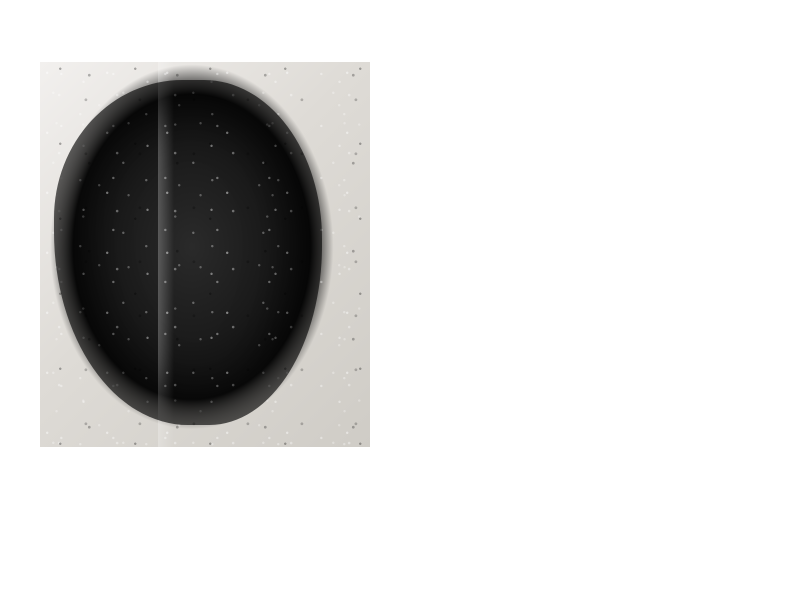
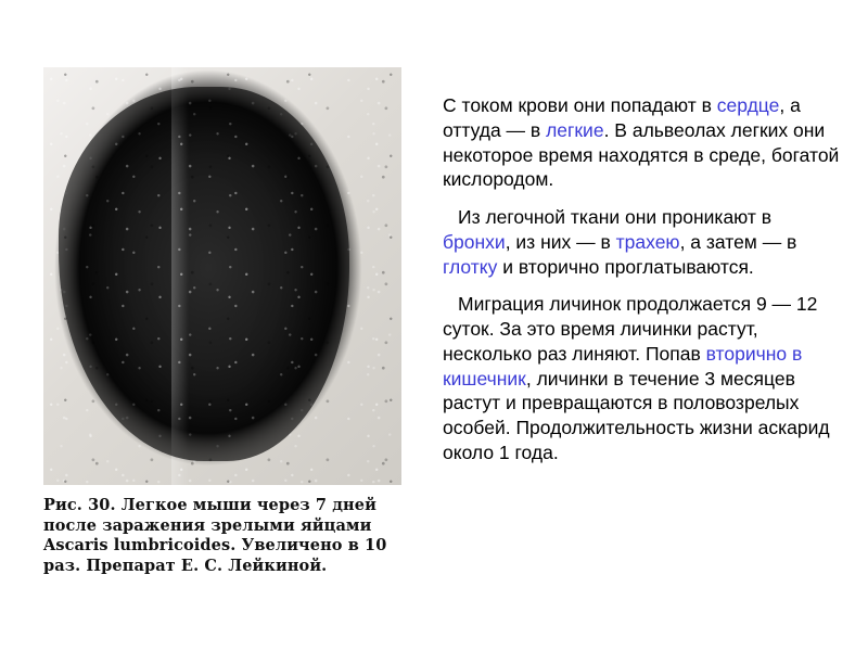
+ Рис. 30. Легкое мыши через 7 дней после заражения зрелыми яйцами Ascaris lumbricoides. Увеличено в 10 раз. Препарат Е. С. Лейкиной.
+ С током крови они попадают в сердце, а оттуда — в легкие. В альвеолах легких они некоторое время находятся в среде, богатой кислородом.
+ Из легочной ткани они проникают в бронхи, из них — в трахею, а затем — в глотку и вторично проглатываются.
+ Миграция личинок продолжается 9 — 12 суток. За это время личинки растут, несколько раз линяют. Попав вторично в кишечник, личинки в течение 3 месяцев растут и превращаются в половозрелых особей. Продолжительность жизни аскарид около 1 года.
